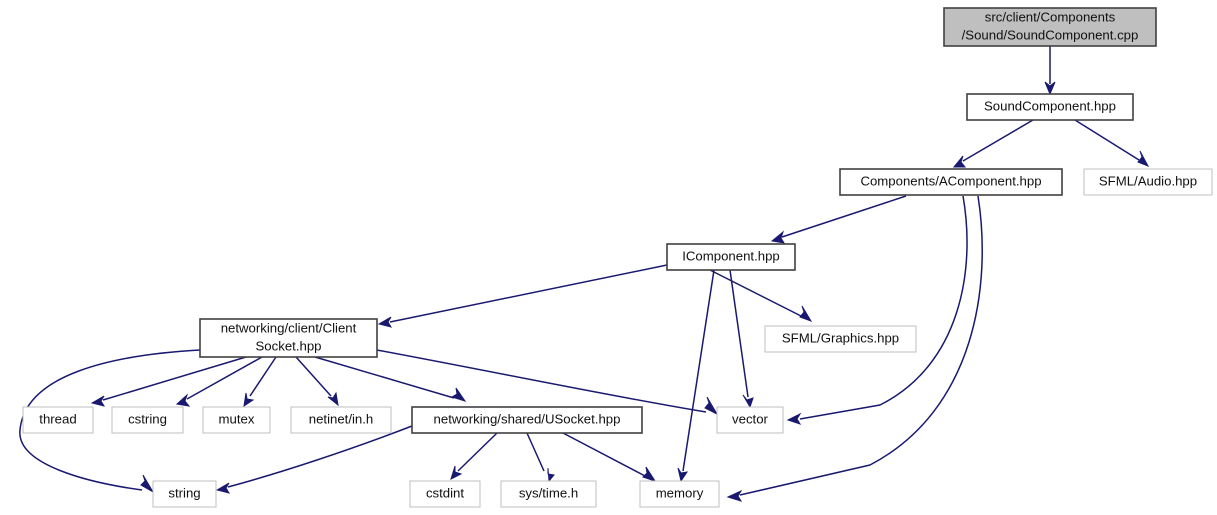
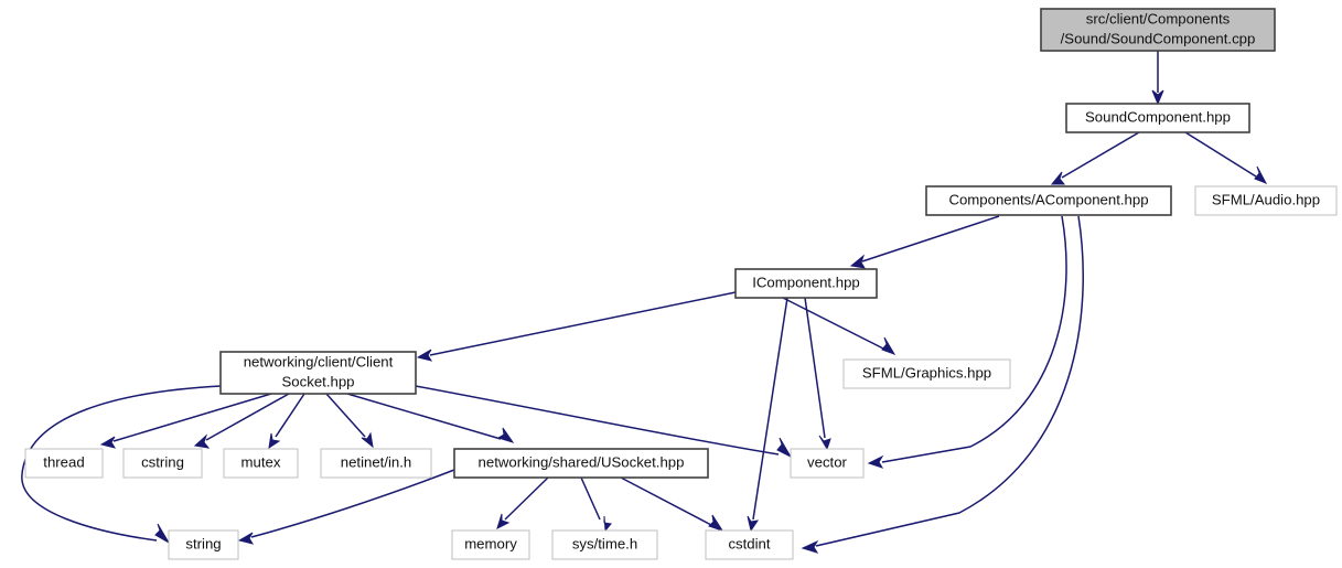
  src/client/Components
  /Sound/SoundComponent.cpp
  SoundComponent.hpp
  Components/AComponent.hpp
  SFML/Audio.hpp
  IComponent.hpp
  SFML/Graphics.hpp
  networking/client/Client
  Socket.hpp
  thread
  cstring
  mutex
  netinet/in.h
  networking/shared/USocket.hpp
  vector
  string
- cstdint
+ memory
  sys/time.h
- memory
+ cstdint
